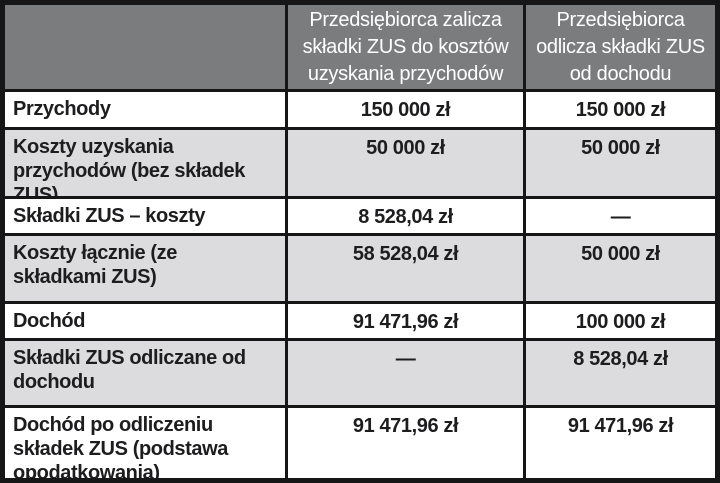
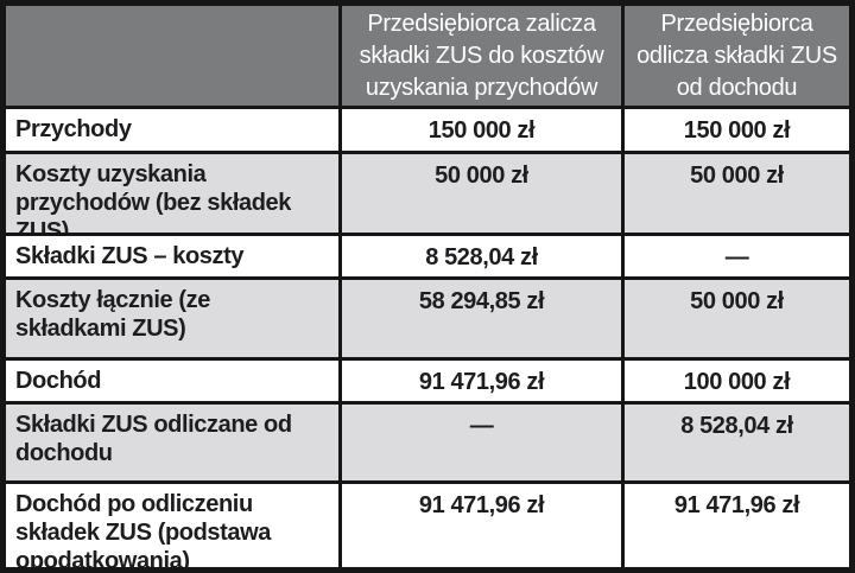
  Przedsiębiorca zalicza składki ZUS do kosztów uzyskania przychodów
  Przedsiębiorca odlicza składki ZUS od dochodu
  Przychody
  150 000 zł
  150 000 zł
  Koszty uzyskania przychodów (bez składek ZUS)
  50 000 zł
  50 000 zł
  Składki ZUS – koszty
  8 528,04 zł
  —
  Koszty łącznie (ze składkami ZUS)
- 58 528,04 zł
+ 58 294,85 zł
  50 000 zł
  Dochód
  91 471,96 zł
  100 000 zł
  Składki ZUS odliczane od dochodu
  —
  8 528,04 zł
  Dochód po odliczeniu składek ZUS (podstawa opodatkowania)
  91 471,96 zł
  91 471,96 zł
